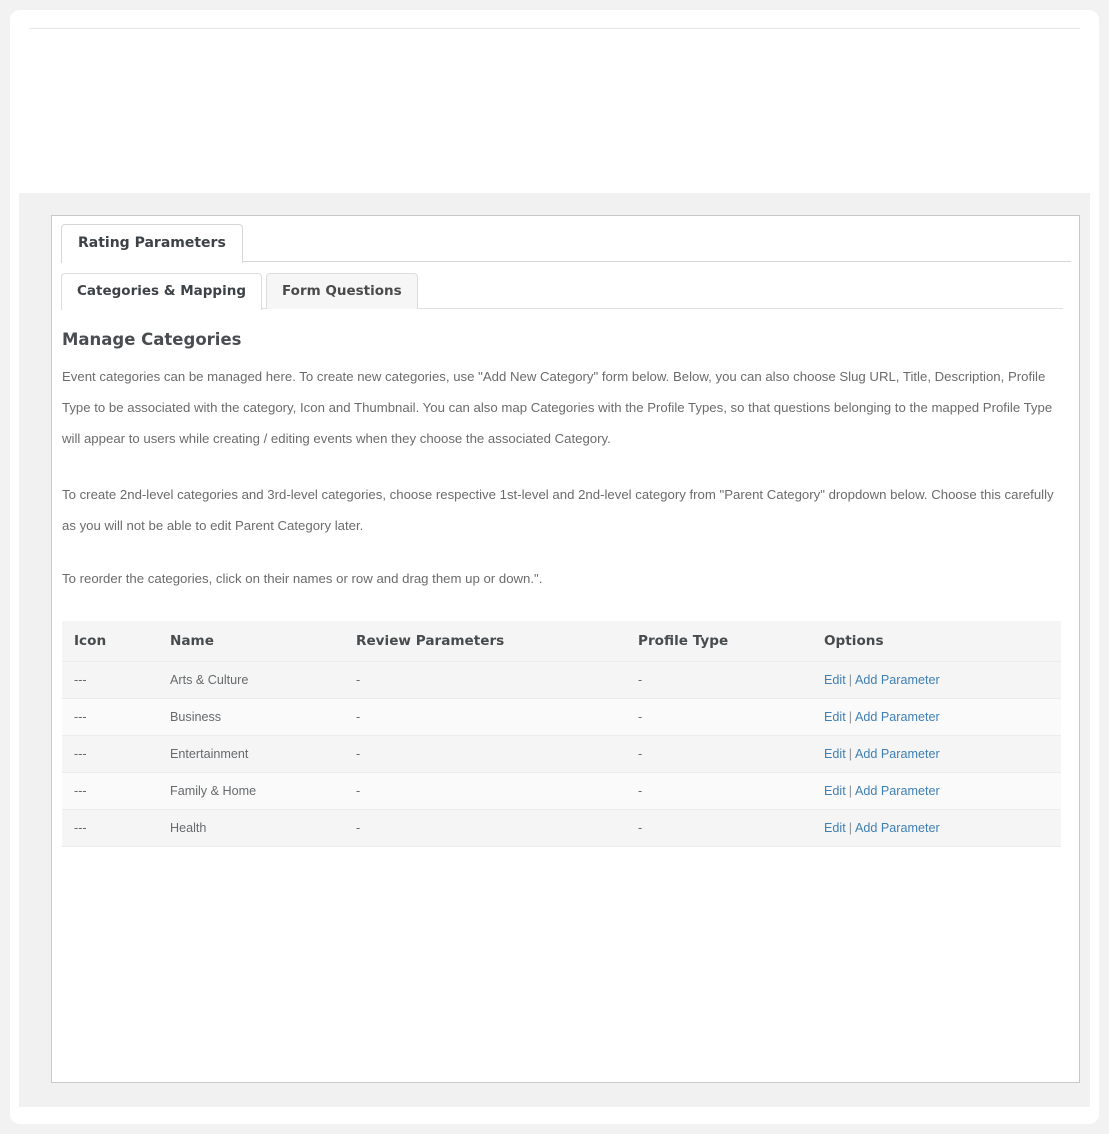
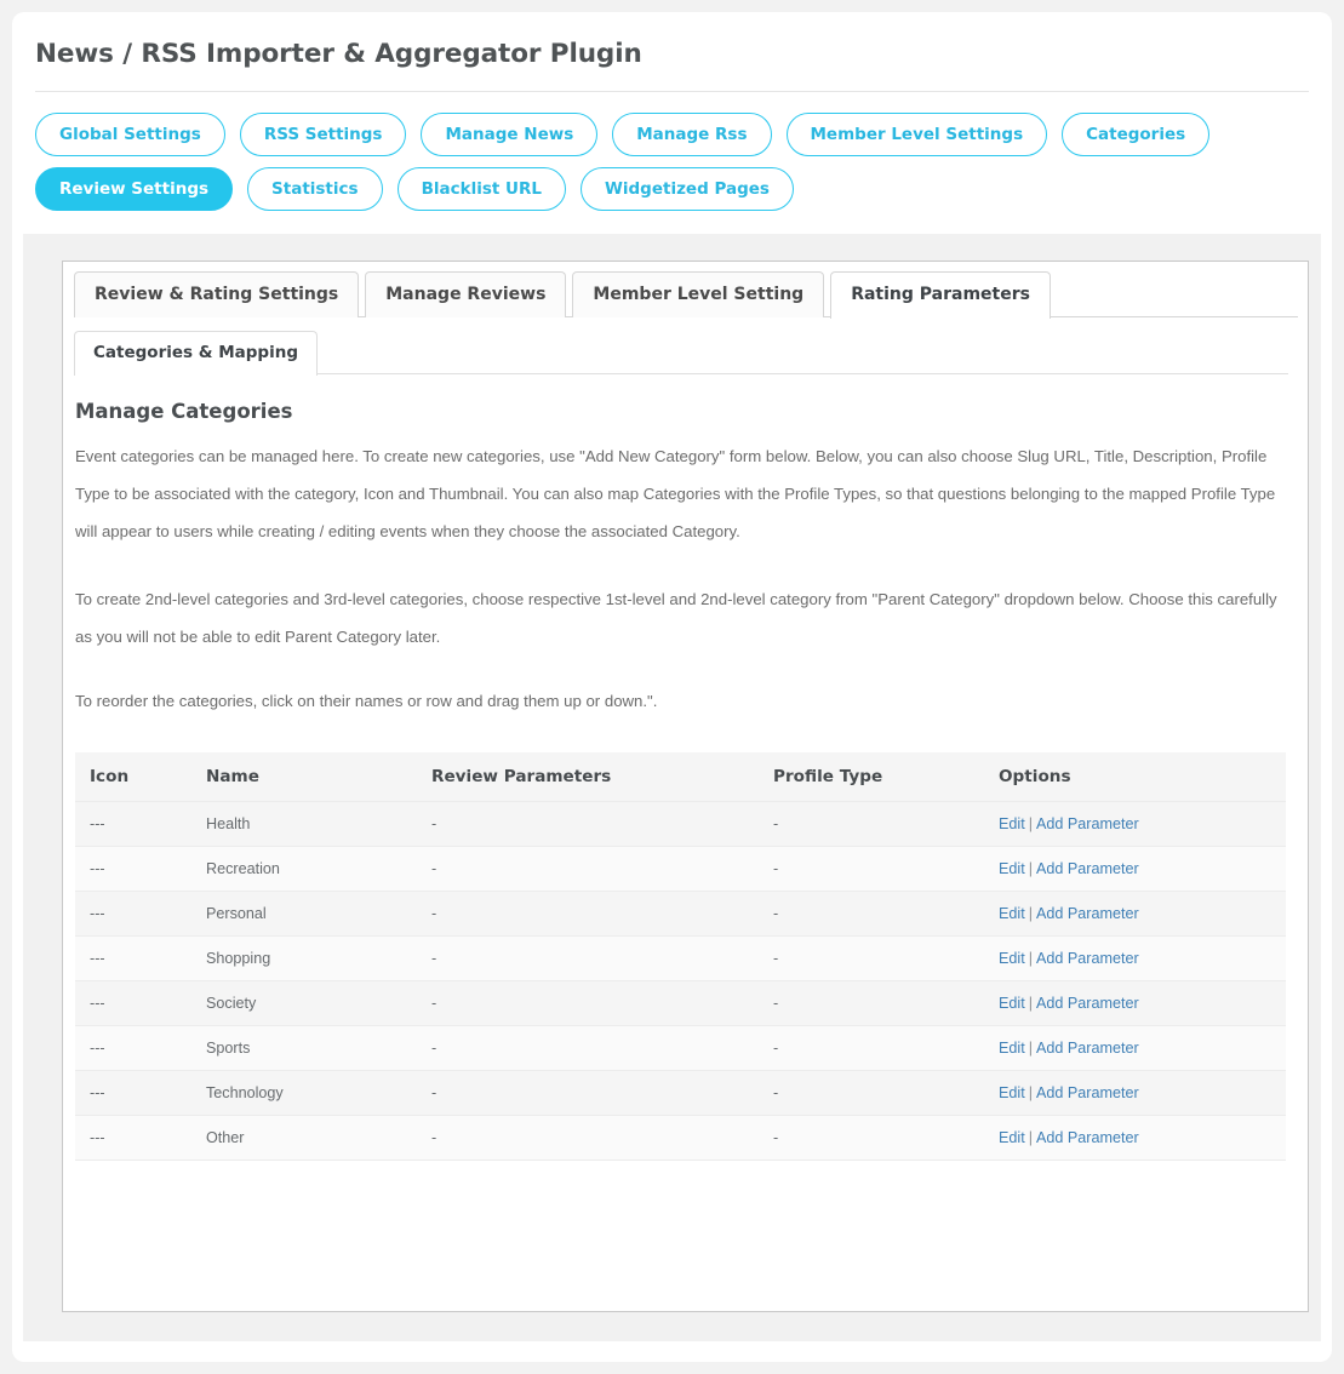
+ News / RSS Importer & Aggregator Plugin
+ Global Settings RSS Settings Manage News Manage Rss Member Level Settings CategoriesReview Settings Statistics Blacklist URL Widgetized Pages
+ Review & Rating Settings
+ Manage Reviews
+ Member Level Setting
  Rating Parameters
  Categories & Mapping
- Form Questions
  Manage Categories
  Event categories can be managed here. To create new categories, use "Add New Category" form below. Below, you can also choose Slug URL, Title, Description, Profile Type to be associated with the category, Icon and Thumbnail. You can also map Categories with the Profile Types, so that questions belonging to the mapped Profile Type will appear to users while creating / editing events when they choose the associated Category.
  To create 2nd-level categories and 3rd-level categories, choose respective 1st-level and 2nd-level category from "Parent Category" dropdown below. Choose this carefully as you will not be able to edit Parent Category later.
  To reorder the categories, click on their names or row and drag them up or down.".
  Icon	Name	Review Parameters	Profile Type	Options
- ---	Arts & Culture	-	-	Edit | Add Parameter
- ---	Business	-	-	Edit | Add Parameter
- ---	Entertainment	-	-	Edit | Add Parameter
- ---	Family & Home	-	-	Edit | Add Parameter
  ---	Health	-	-	Edit | Add Parameter
+ ---	Recreation	-	-	Edit | Add Parameter
+ ---	Personal	-	-	Edit | Add Parameter
+ ---	Shopping	-	-	Edit | Add Parameter
+ ---	Society	-	-	Edit | Add Parameter
+ ---	Sports	-	-	Edit | Add Parameter
+ ---	Technology	-	-	Edit | Add Parameter
+ ---	Other	-	-	Edit | Add Parameter
